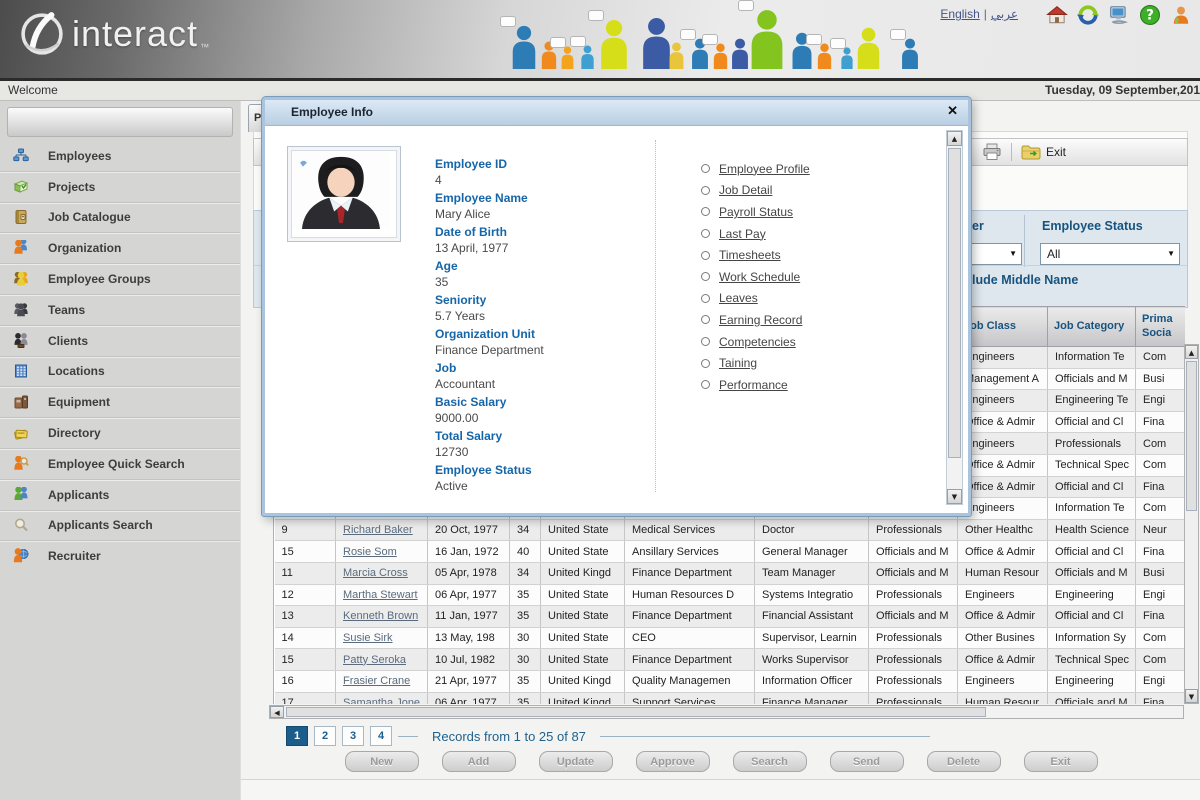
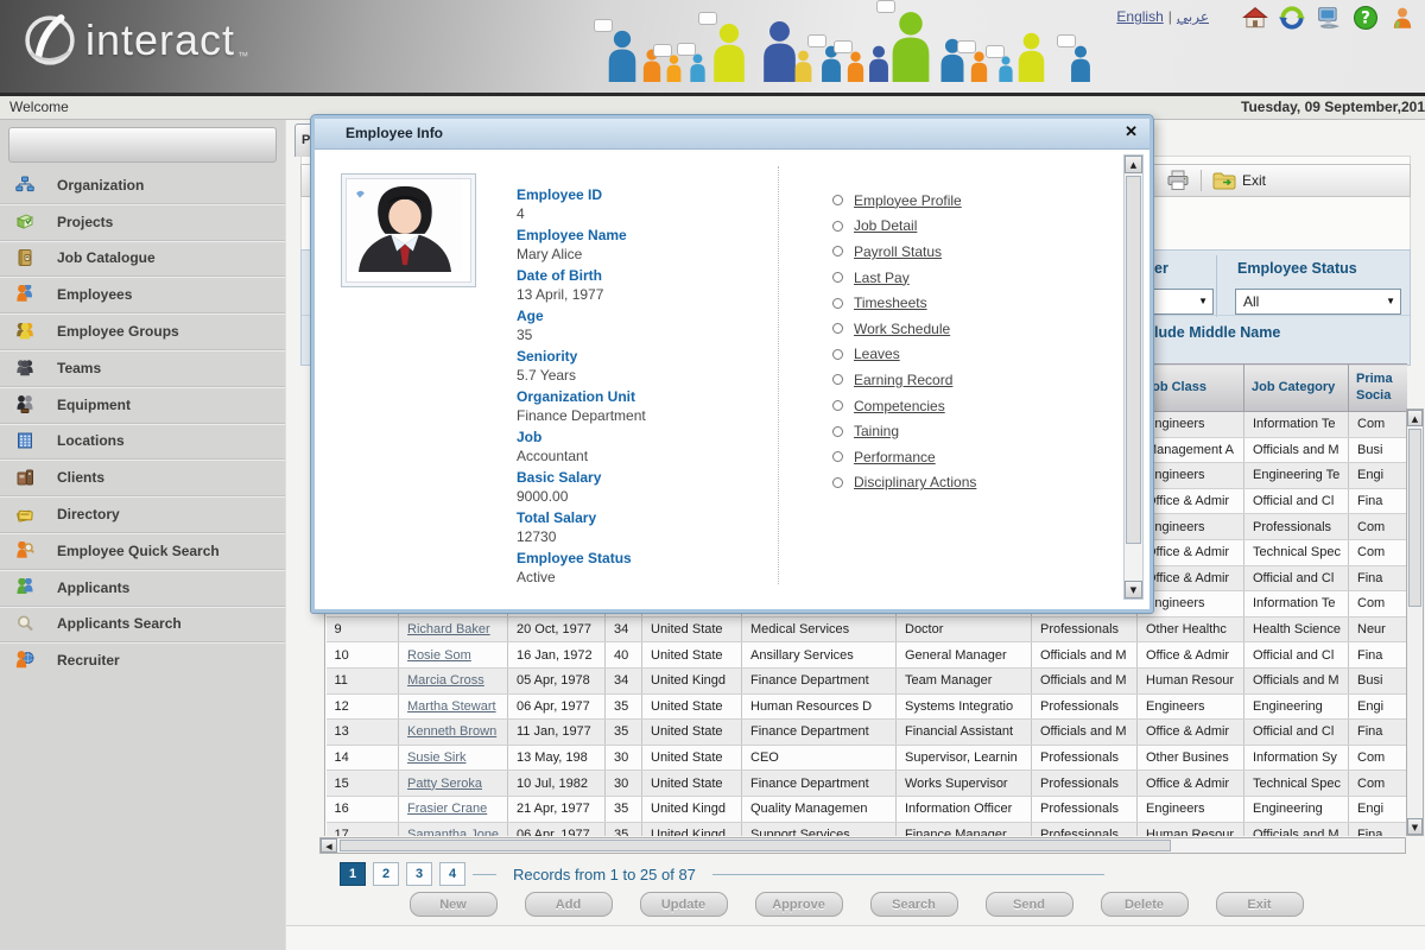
  interact
  ™
  English | عربي
  ?
  Welcome
  Tuesday, 09 September,201
- Employees
+ Organization
  Projects
  Job Catalogue
- Organization
+ Employees
  Employee Groups
  Teams
- Clients
+ Equipment
  Locations
- Equipment
+ Clients
  Directory
  Employee Quick Search
  Applicants
  Applicants Search
  Recruiter
  P
  Exit
  er
  ▼
  Employee Status
  All
  ▼
  lude Middle Name
  								ob Class	Job Category	Prima Socia
  								ngineers	Information Te	Com
  								anagement A	Officials and M	Busi
  								ngineers	Engineering Te	Engi
  								ffice & Admir	Official and Cl	Fina
  								ngineers	Professionals	Com
  								ffice & Admir	Technical Spec	Com
  								ffice & Admir	Official and Cl	Fina
  								ngineers	Information Te	Com
  9	Richard Baker	20 Oct, 1977	34	United State	Medical Services	Doctor	Professionals	Other Healthc	Health Science	Neur
- 15	Rosie Som	16 Jan, 1972	40	United State	Ansillary Services	General Manager	Officials and M	Office & Admir	Official and Cl	Fina
+ 10	Rosie Som	16 Jan, 1972	40	United State	Ansillary Services	General Manager	Officials and M	Office & Admir	Official and Cl	Fina
  11	Marcia Cross	05 Apr, 1978	34	United Kingd	Finance Department	Team Manager	Officials and M	Human Resour	Officials and M	Busi
  12	Martha Stewart	06 Apr, 1977	35	United State	Human Resources D	Systems Integratio	Professionals	Engineers	Engineering	Engi
  13	Kenneth Brown	11 Jan, 1977	35	United State	Finance Department	Financial Assistant	Officials and M	Office & Admir	Official and Cl	Fina
  14	Susie Sirk	13 May, 198	30	United State	CEO	Supervisor, Learnin	Professionals	Other Busines	Information Sy	Com
  15	Patty Seroka	10 Jul, 1982	30	United State	Finance Department	Works Supervisor	Professionals	Office & Admir	Technical Spec	Com
  16	Frasier Crane	21 Apr, 1977	35	United Kingd	Quality Managemen	Information Officer	Professionals	Engineers	Engineering	Engi
  17	Samantha Jone	06 Apr, 1977	35	United Kingd	Support Services	Finance Manager	Professionals	Human Resour	Officials and M	Fina
  ▲
  ▼
  ◀
  1
  2
  3
  4
  Records from 1 to 25 of 87
  New
  Add
  Update
  Approve
  Search
  Send
  Delete
  Exit
  Employee Info
  ✕
  Employee ID
  4
  Employee Name
  Mary Alice
  Date of Birth
  13 April, 1977
  Age
  35
  Seniority
  5.7 Years
  Organization Unit
  Finance Department
  Job
  Accountant
  Basic Salary
  9000.00
  Total Salary
  12730
  Employee Status
  Active
  Employee Profile
  Job Detail
  Payroll Status
  Last Pay
  Timesheets
  Work Schedule
  Leaves
  Earning Record
  Competencies
  Taining
  Performance
+ Disciplinary Actions
  ▲
  ▼
